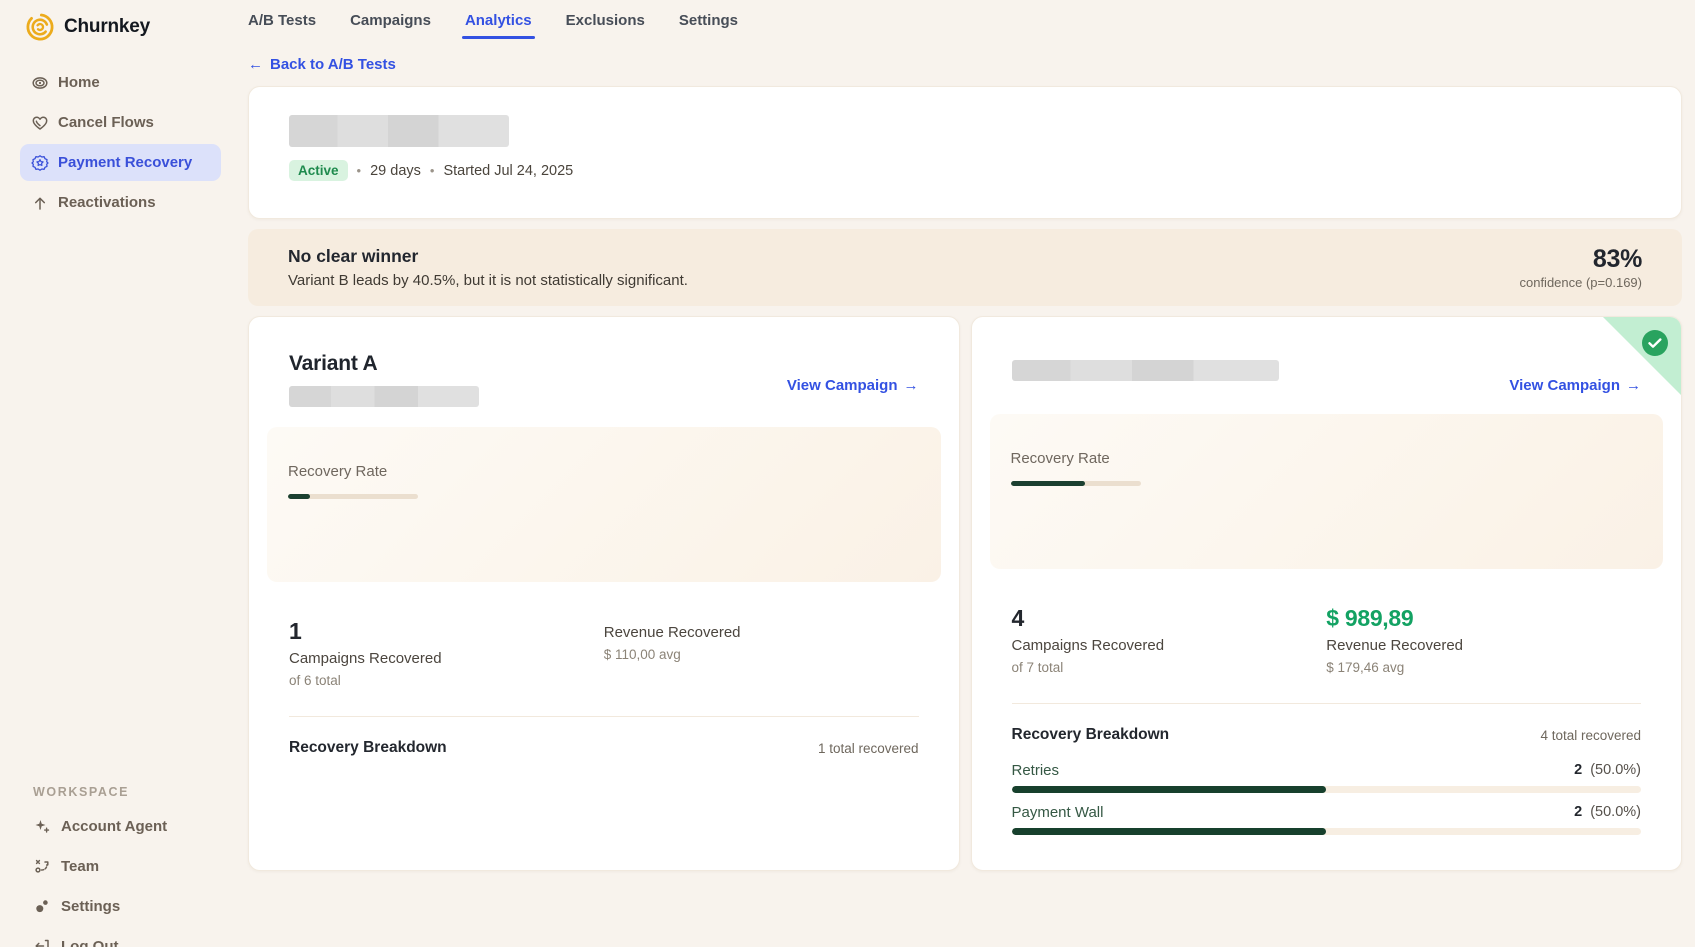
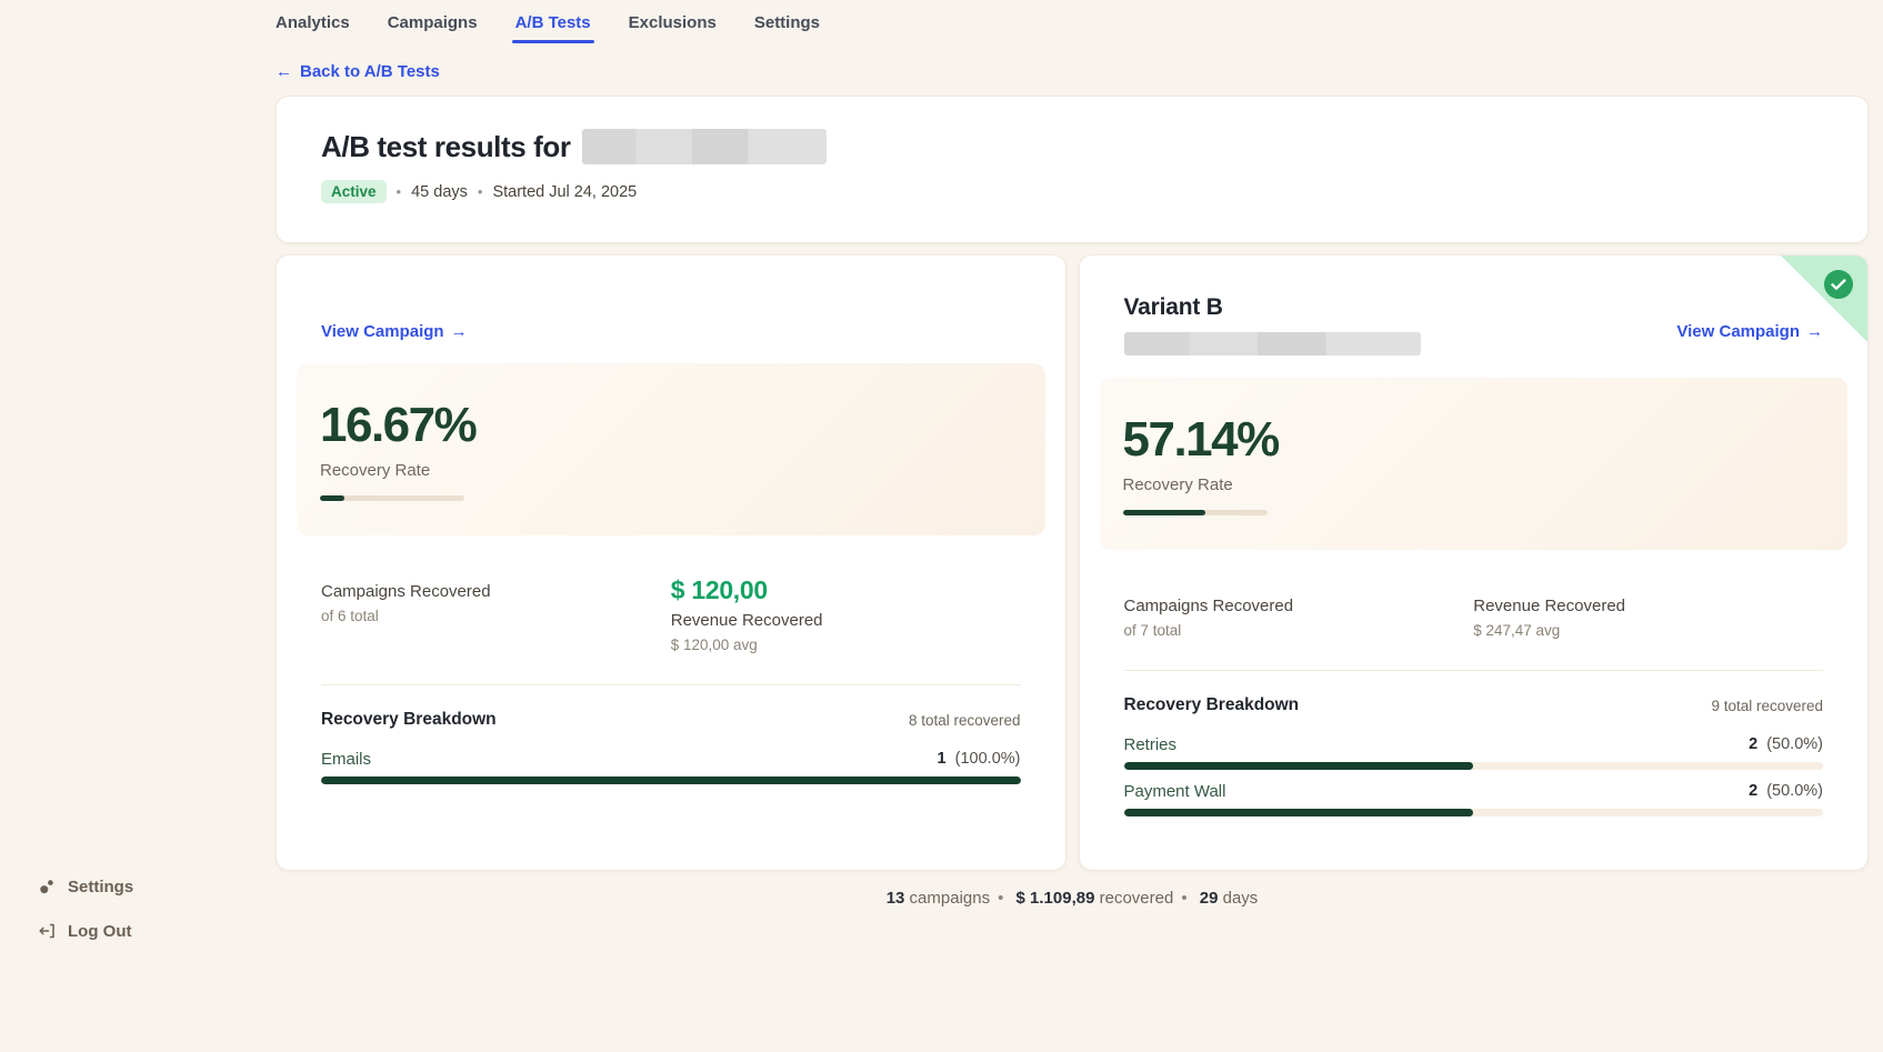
- Churnkey
- Home
- Cancel Flows
- Payment Recovery
- Reactivations
- WORKSPACE
- Account Agent
- Team
  Settings
  Log Out
- A/B Tests
+ Analytics
  Campaigns
- Analytics
+ A/B Tests
  Exclusions
  Settings
  ←
  Back to A/B Tests
+ A/B test results for
  Active
  •
- 29 days
+ 45 days
  •
  Started Jul 24, 2025
- No clear winner
- Variant B leads by 40.5%, but it is not statistically significant.
- 83%
- confidence (p=0.169)
- Variant A
  View Campaign
  →
+ 16.67%
  Recovery Rate
- 1
  Campaigns Recovered
  of 6 total
+ $ 120,00
  Revenue Recovered
- $ 110,00 avg
+ $ 120,00 avg
  Recovery Breakdown
- 1 total recovered
+ 8 total recovered
+ Emails
+ 1 (100.0%)
+ Variant B
  View Campaign
  →
+ 57.14%
  Recovery Rate
- 4
  Campaigns Recovered
  of 7 total
- $ 989,89
  Revenue Recovered
- $ 179,46 avg
+ $ 247,47 avg
  Recovery Breakdown
- 4 total recovered
+ 9 total recovered
  Retries
  2 (50.0%)
  Payment Wall
  2 (50.0%)
+ 13 campaigns • $ 1.109,89 recovered • 29 days
